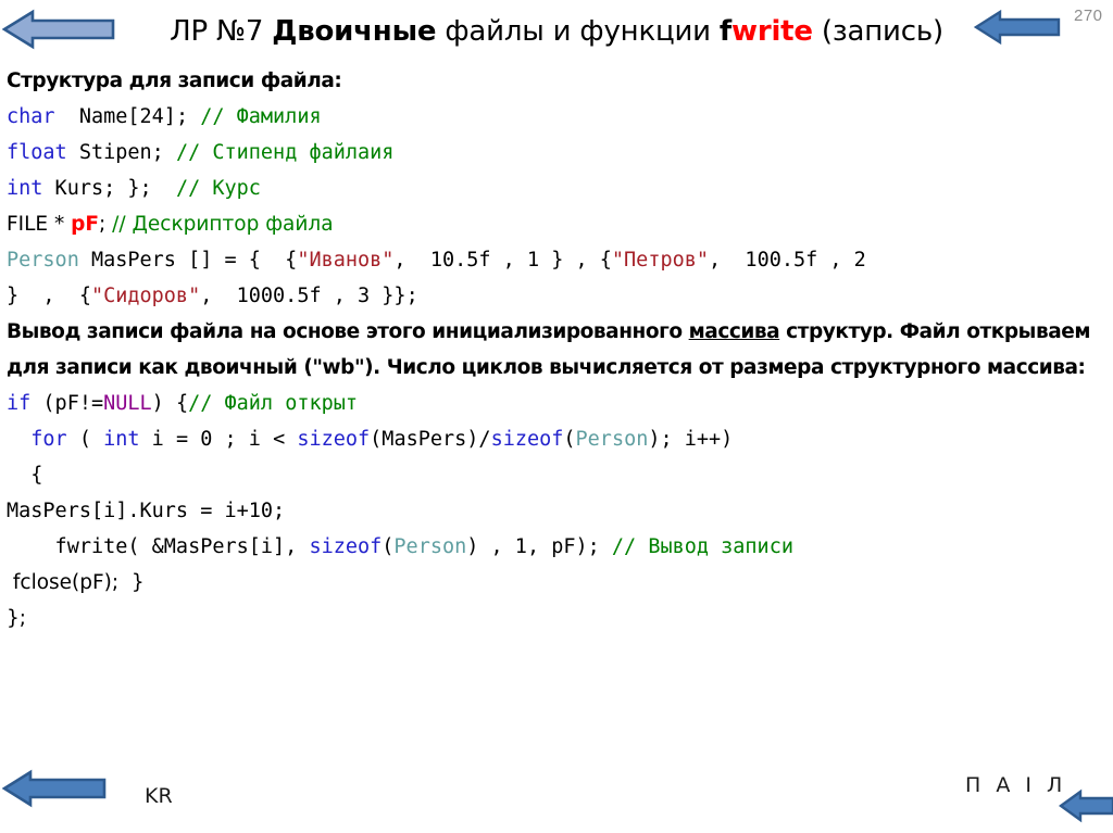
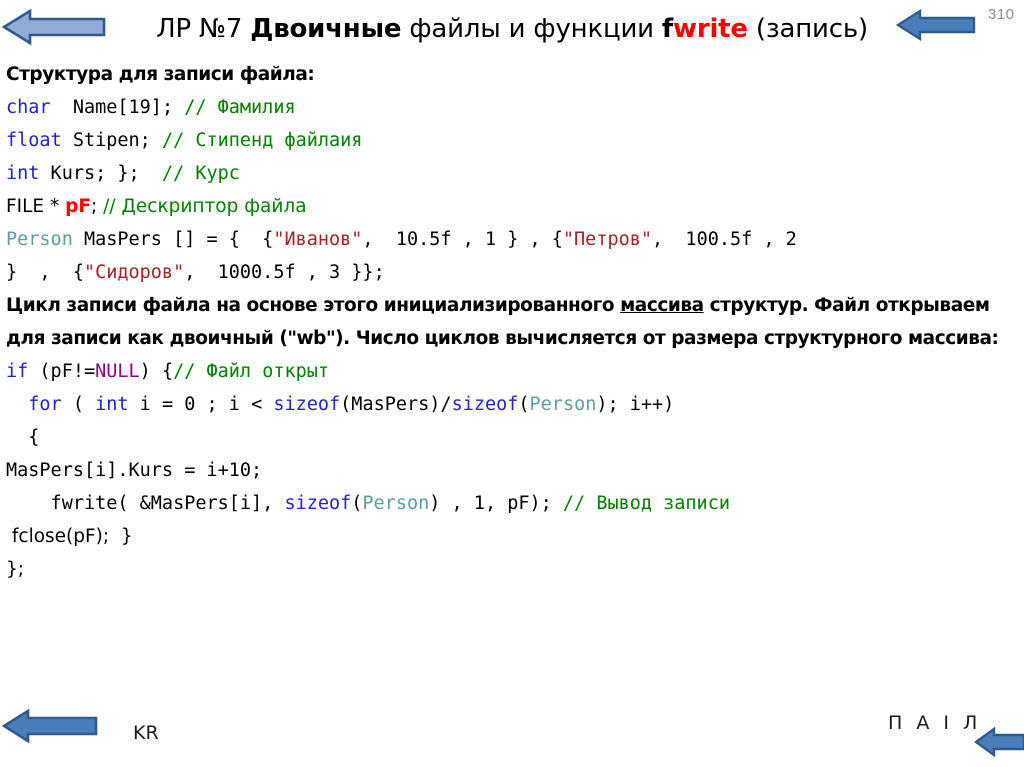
- 270
+ 310
  ЛР №7 Двоичные файлы и функции fwrite (запись)
  Структура для записи файла:
- char Name[24]; // Фамилия
+ char Name[19]; // Фамилия
  float Stipen; // Стипенд файлаия
  int Kurs; }; // Курс
  FILE * pF; // Дескриптор файла
  Person MasPers [] = { {"Иванов", 10.5f , 1 } , {"Петров", 100.5f , 2
  } , {"Сидоров", 1000.5f , 3 }};
- Вывод записи файла на основе этого инициализированного массива структур. Файл открываем для записи как двоичный ("wb"). Число циклов вычисляется от размера структурного массива:
+ Цикл записи файла на основе этого инициализированного массива структур. Файл открываем для записи как двоичный ("wb"). Число циклов вычисляется от размера структурного массива:
  if (pF!=NULL) {// Файл открыт
  for ( int i = 0 ; i < sizeof(MasPers)/sizeof(Person); i++)
  {
  MasPers[i].Kurs = i+10;
  fwrite( &MasPers[i], sizeof(Person) , 1, pF); // Вывод записи
  fclose(pF); }
  };
  KR
  П А І Л
